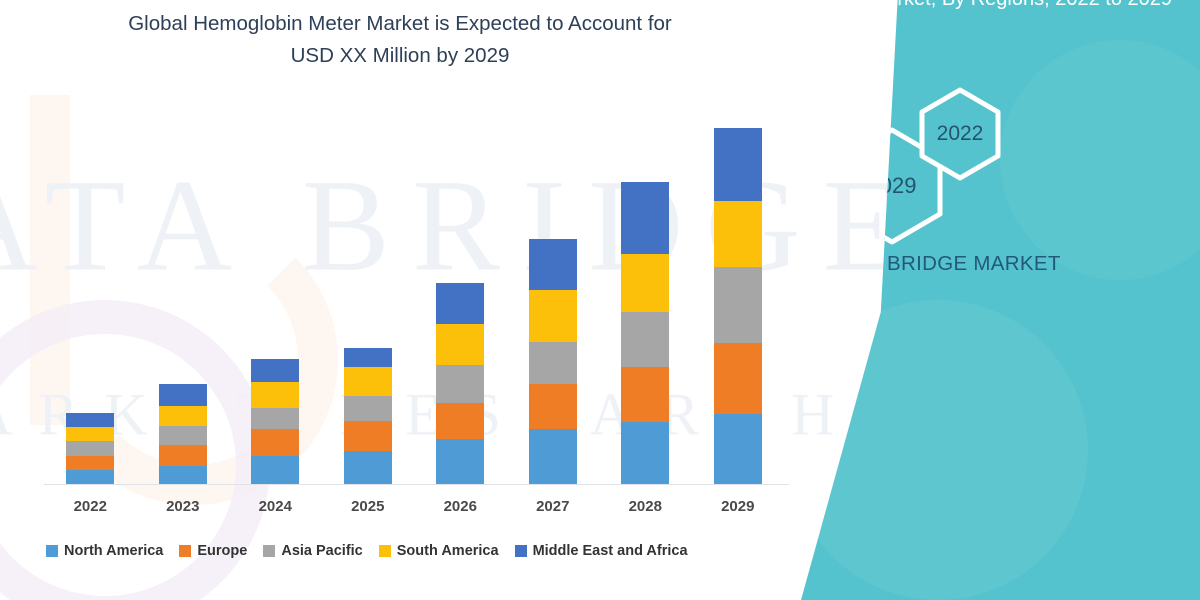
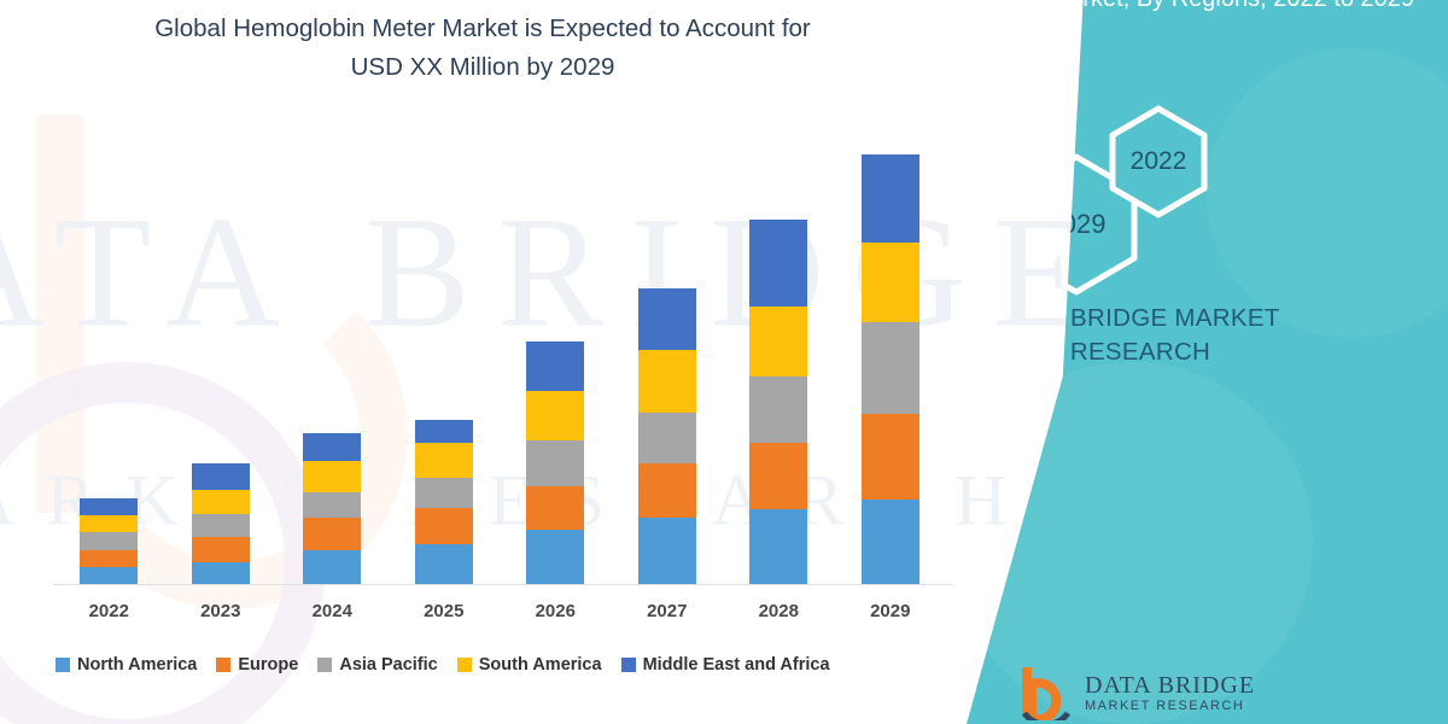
  TA BRIGE
  Global Hemoglobin Meter Market is Expected to Account for
  USD XX Million by 2029
  2022
  2023
  2024
  2025
  2026
  2027
  2028
  2029
  North America
  Europe
  Asia Pacific
  South America
  Middle East and Africa
  2022
  BRIDGE MARKET
+ RESEARCH
+ DATA BRIDGE
+ MARKET RESEARCH
